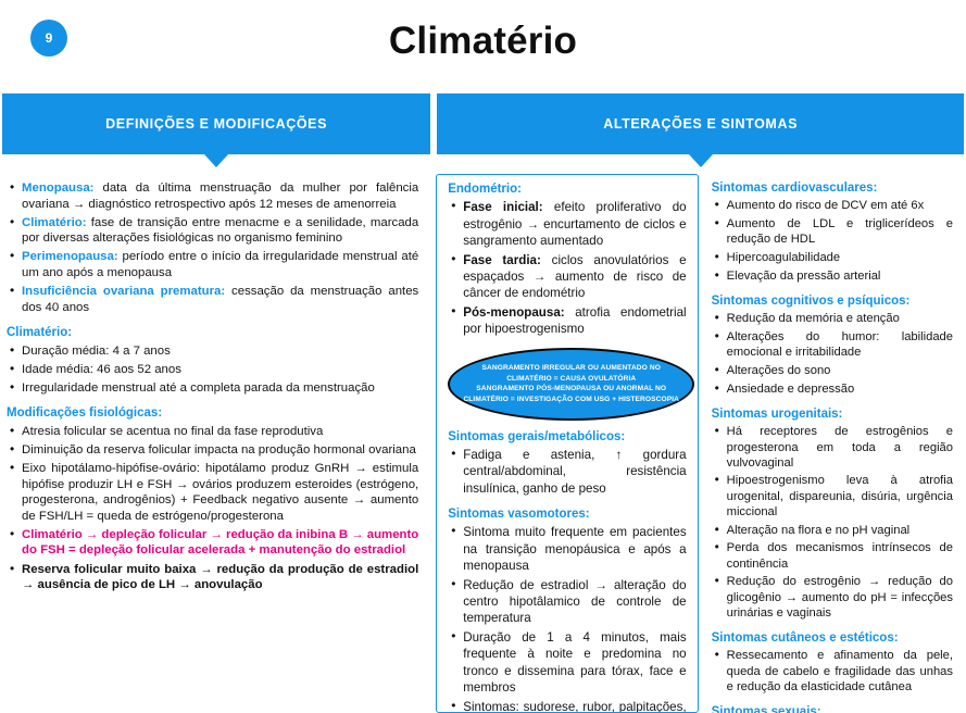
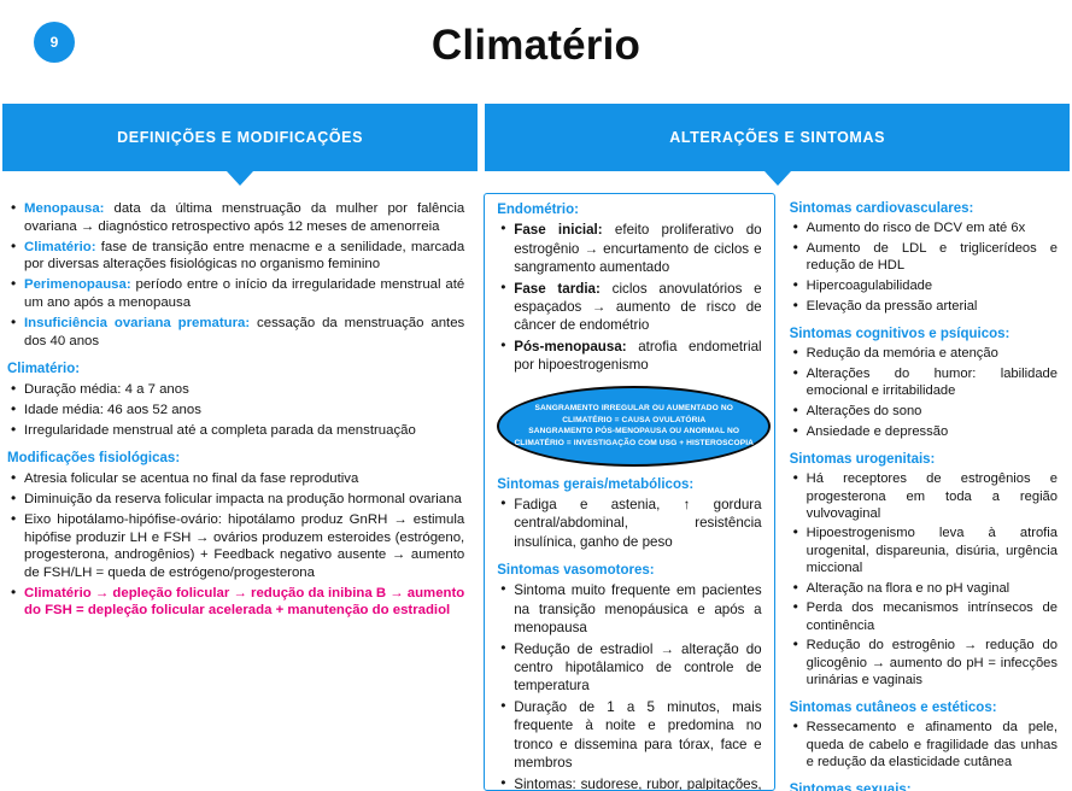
  9
  Climatério
  DEFINIÇÕES E MODIFICAÇÕES
  ALTERAÇÕES E SINTOMAS
  Menopausa: data da última menstruação da mulher por falência ovariana → diagnóstico retrospectivo após 12 meses de amenorreia
  Climatério: fase de transição entre menacme e a senilidade, marcada por diversas alterações fisiológicas no organismo feminino
  Perimenopausa: período entre o início da irregularidade menstrual até um ano após a menopausa
  Insuficiência ovariana prematura: cessação da menstruação antes dos 40 anos
  Climatério:
  Duração média: 4 a 7 anos
  Idade média: 46 aos 52 anos
  Irregularidade menstrual até a completa parada da menstruação
  Modificações fisiológicas:
  Atresia folicular se acentua no final da fase reprodutiva
  Diminuição da reserva folicular impacta na produção hormonal ovariana
  Eixo hipotálamo-hipófise-ovário: hipotálamo produz GnRH → estimula hipófise produzir LH e FSH → ovários produzem esteroides (estrógeno, progesterona, androgênios) + Feedback negativo ausente → aumento de FSH/LH = queda de estrógeno/progesterona
  Climatério → depleção folicular → redução da inibina B → aumento do FSH = depleção folicular acelerada + manutenção do estradiol
- Reserva folicular muito baixa → redução da produção de estradiol → ausência de pico de LH → anovulação
  Endométrio:
  Fase inicial: efeito proliferativo do estrogênio → encurtamento de ciclos e sangramento aumentado
  Fase tardia: ciclos anovulatórios e espaçados → aumento de risco de câncer de endométrio
  Pós-menopausa: atrofia endometrial por hipoestrogenismo
  Sintomas gerais/metabólicos:
  Fadiga e astenia, ↑ gordura central/abdominal, resistência insulínica, ganho de peso
  Sintomas vasomotores:
  Sintoma muito frequente em pacientes na transição menopáusica e após a menopausa
  Redução de estradiol → alteração do centro hipotâlamico de controle de temperatura
- Duração de 1 a 4 minutos, mais frequente à noite e predomina no tronco e dissemina para tórax, face e membros
+ Duração de 1 a 5 minutos, mais frequente à noite e predomina no tronco e dissemina para tórax, face e membros
  Sintomas: sudorese, rubor, palpitações,
  Sintomas cardiovasculares:
  Aumento do risco de DCV em até 6x
  Aumento de LDL e triglicerídeos e redução de HDL
  Hipercoagulabilidade
  Elevação da pressão arterial
  Sintomas cognitivos e psíquicos:
  Redução da memória e atenção
  Alterações do humor: labilidade emocional e irritabilidade
  Alterações do sono
  Ansiedade e depressão
  Sintomas urogenitais:
  Há receptores de estrogênios e progesterona em toda a região vulvovaginal
  Hipoestrogenismo leva à atrofia urogenital, dispareunia, disúria, urgência miccional
  Alteração na flora e no pH vaginal
  Perda dos mecanismos intrínsecos de continência
  Redução do estrogênio → redução do glicogênio → aumento do pH = infecções urinárias e vaginais
  Sintomas cutâneos e estéticos:
  Ressecamento e afinamento da pele, queda de cabelo e fragilidade das unhas e redução da elasticidade cutânea
  Sintomas sexuais:
